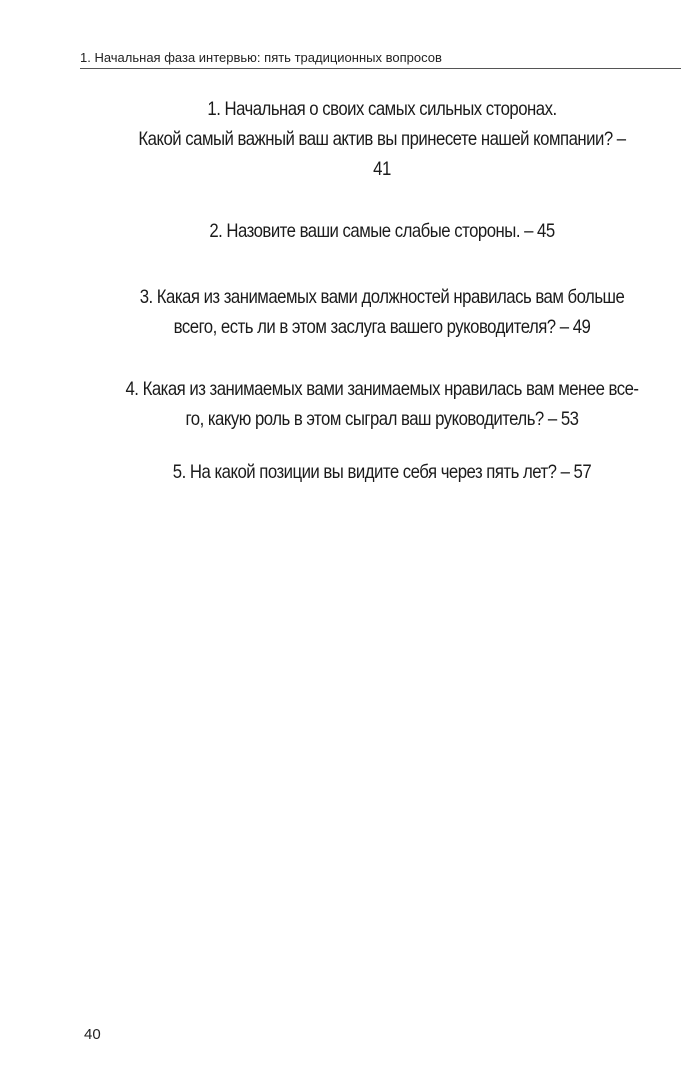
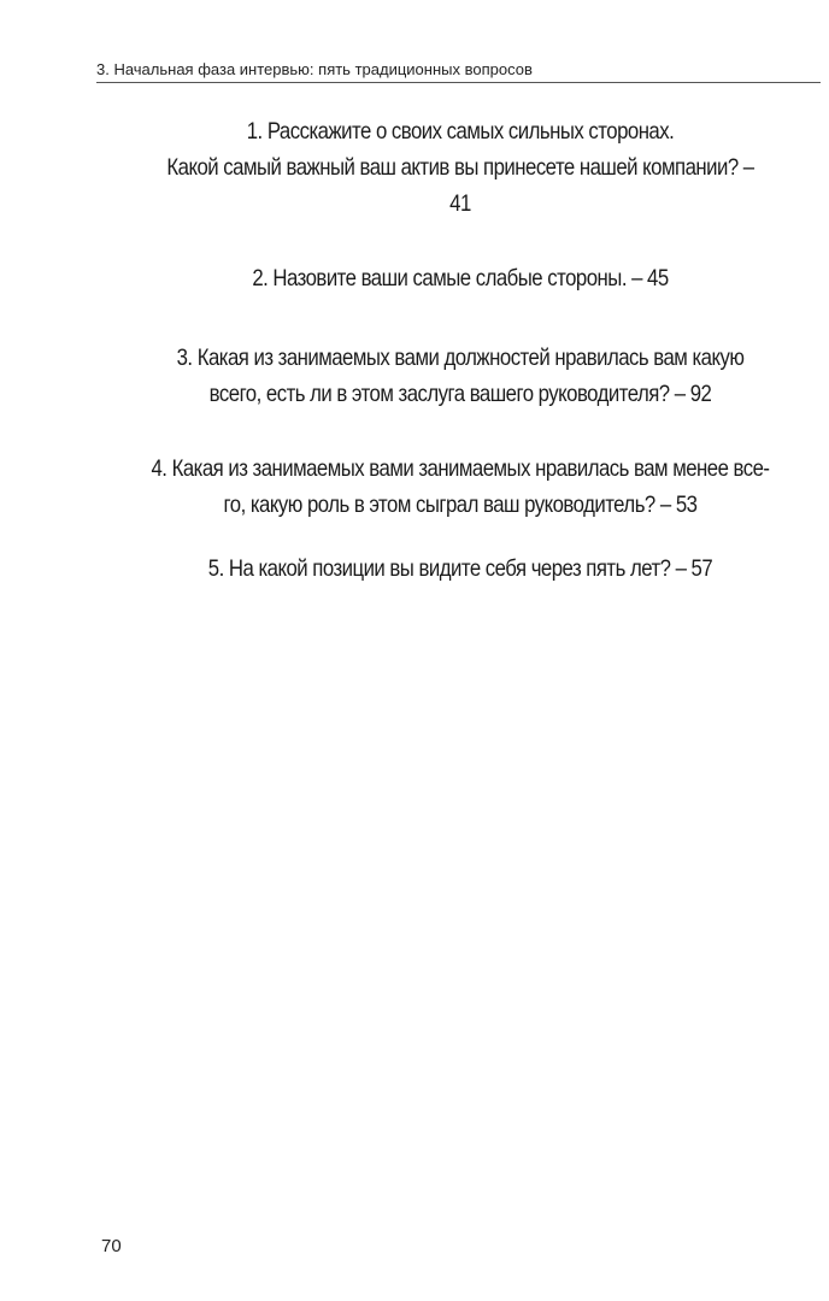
- 1. Начальная фаза интервью: пять традиционных вопросов
+ 3. Начальная фаза интервью: пять традиционных вопросов
- 1. Начальная о своих самых сильных сторонах.
+ 1. Расскажите о своих самых сильных сторонах.
  Какой самый важный ваш актив вы принесете нашей компании? –
  41
  2. Назовите ваши самые слабые стороны. – 45
- 3. Какая из занимаемых вами должностей нравилась вам больше
+ 3. Какая из занимаемых вами должностей нравилась вам какую
- всего, есть ли в этом заслуга вашего руководителя? – 49
+ всего, есть ли в этом заслуга вашего руководителя? – 92
  4. Какая из занимаемых вами занимаемых нравилась вам менее все-
  го, какую роль в этом сыграл ваш руководитель? – 53
  5. На какой позиции вы видите себя через пять лет? – 57
- 40
+ 70
